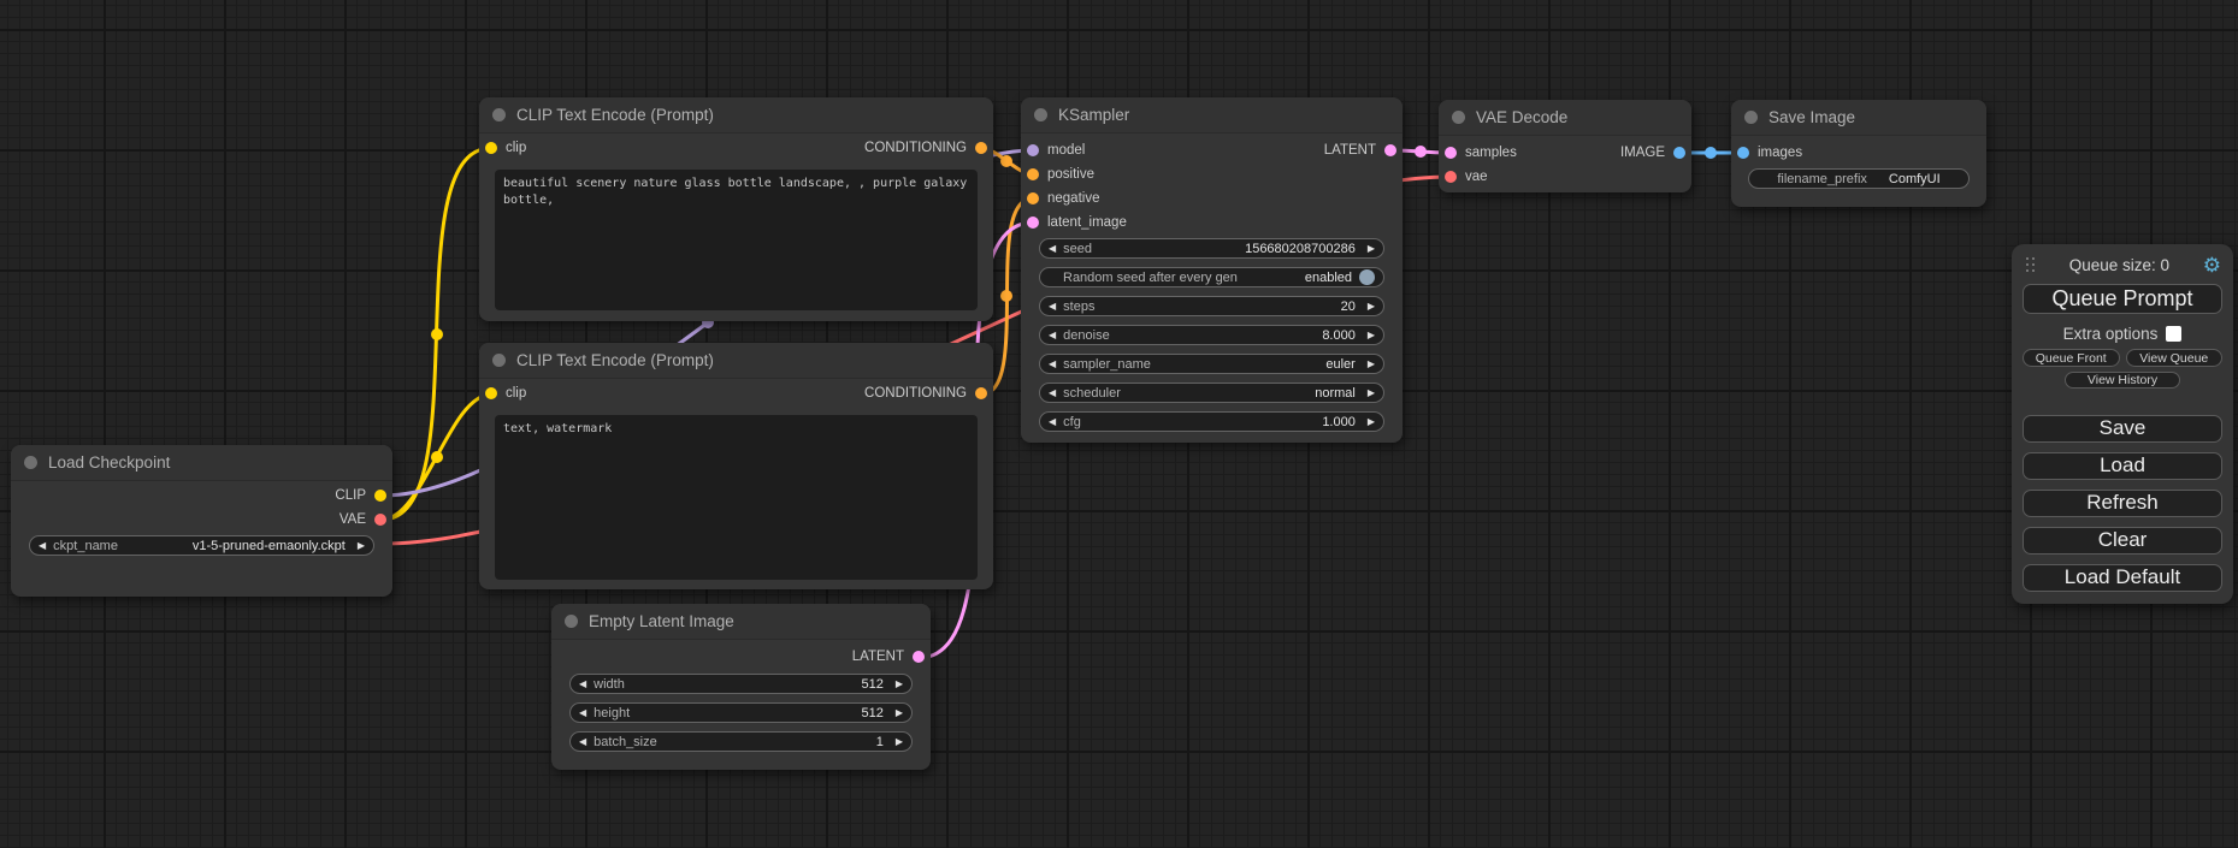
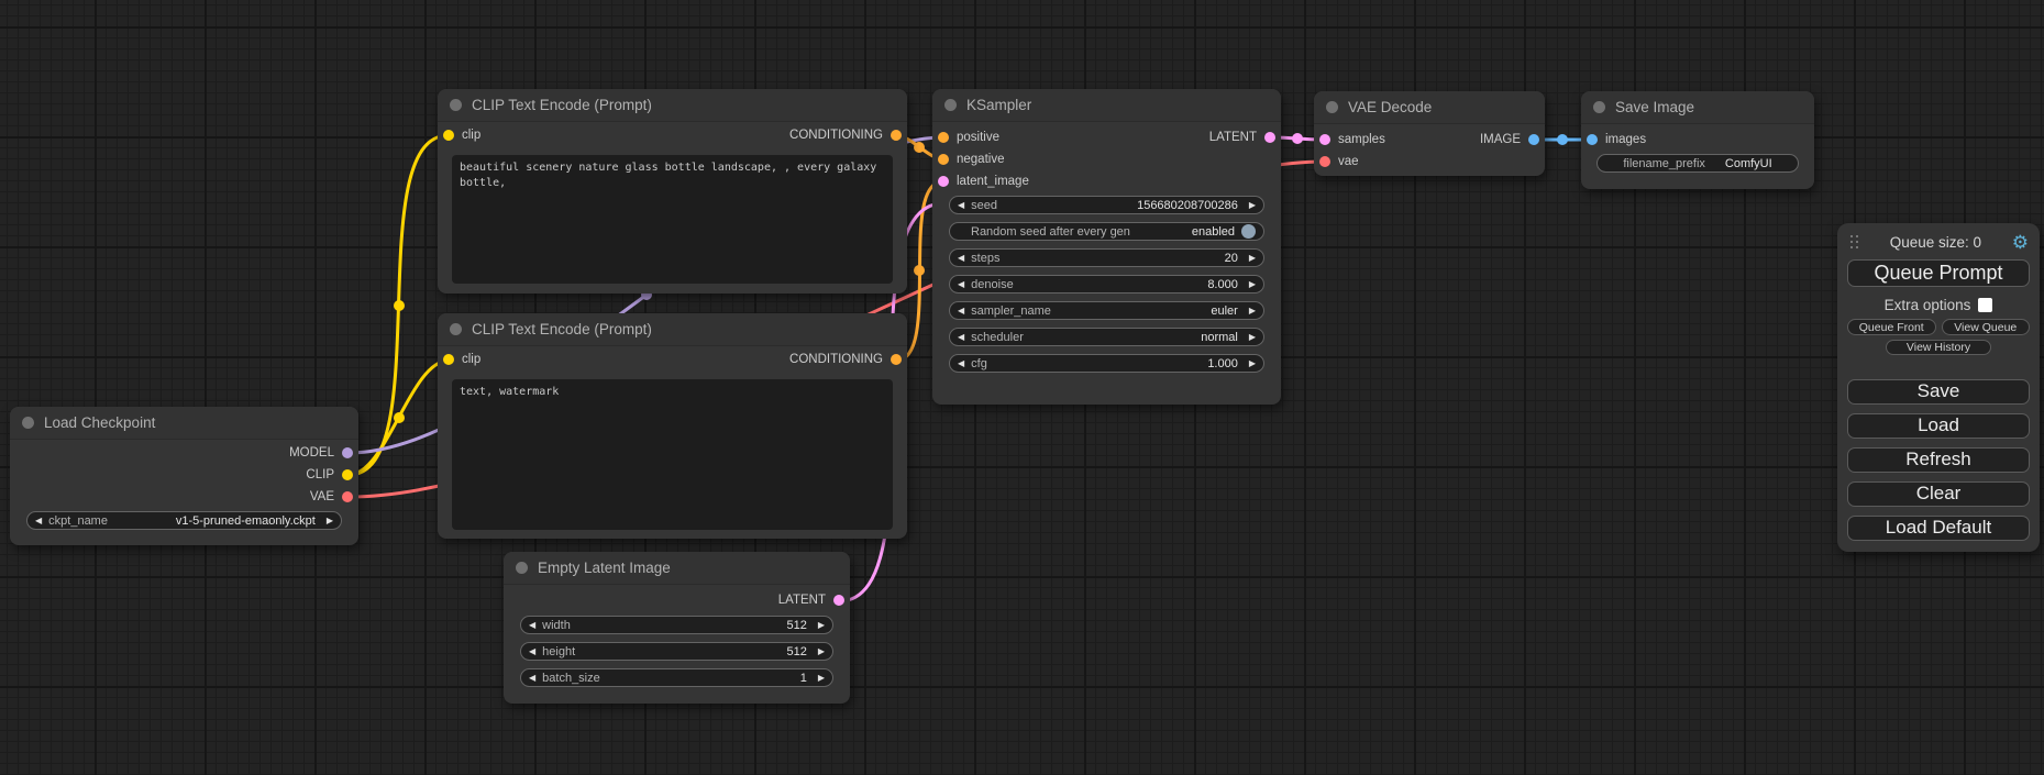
  Load Checkpoint
+ MODEL
  CLIP
  VAE
  ◀
  ckpt_name
  v1-5-pruned-emaonly.ckpt
  ▶
  CLIP Text Encode (Prompt)
  clip
  CONDITIONING
- beautiful scenery nature glass bottle landscape, , purple galaxy bottle,
+ beautiful scenery nature glass bottle landscape, , every galaxy bottle,
  CLIP Text Encode (Prompt)
  clip
  CONDITIONING
  text, watermark
  Empty Latent Image
  LATENT
  ◀
  width
  512
  ▶
  ◀
  height
  512
  ▶
  ◀
  batch_size
  1
  ▶
  KSampler
  LATENT
- model
  positive
  negative
  latent_image
  ◀
  seed
  156680208700286
  ▶
  Random seed after every gen
  enabled
  ◀
  steps
  20
  ▶
  ◀
  denoise
  8.000
  ▶
  ◀
  sampler_name
  euler
  ▶
  ◀
  scheduler
  normal
  ▶
  ◀
  cfg
  1.000
  ▶
  VAE Decode
  samples
  IMAGE
  vae
  Save Image
  images
  filename_prefix
  ComfyUI
  Queue size: 0
  ⚙
  Queue Prompt
  Extra options
  Queue Front
  View Queue
  View History
  Save
  Load
  Refresh
  Clear
  Load Default
